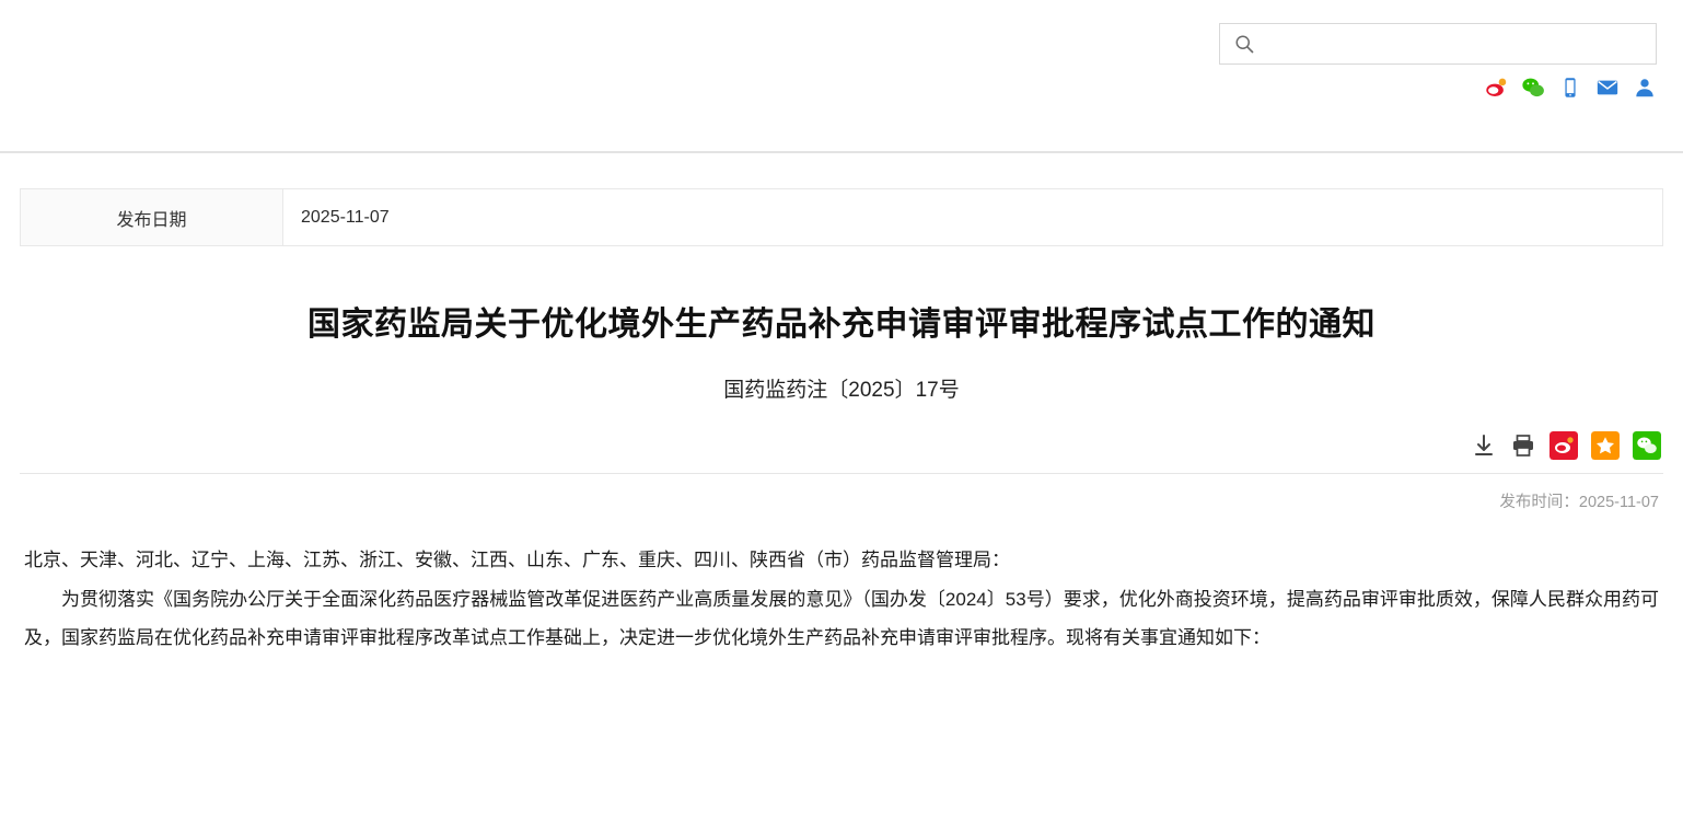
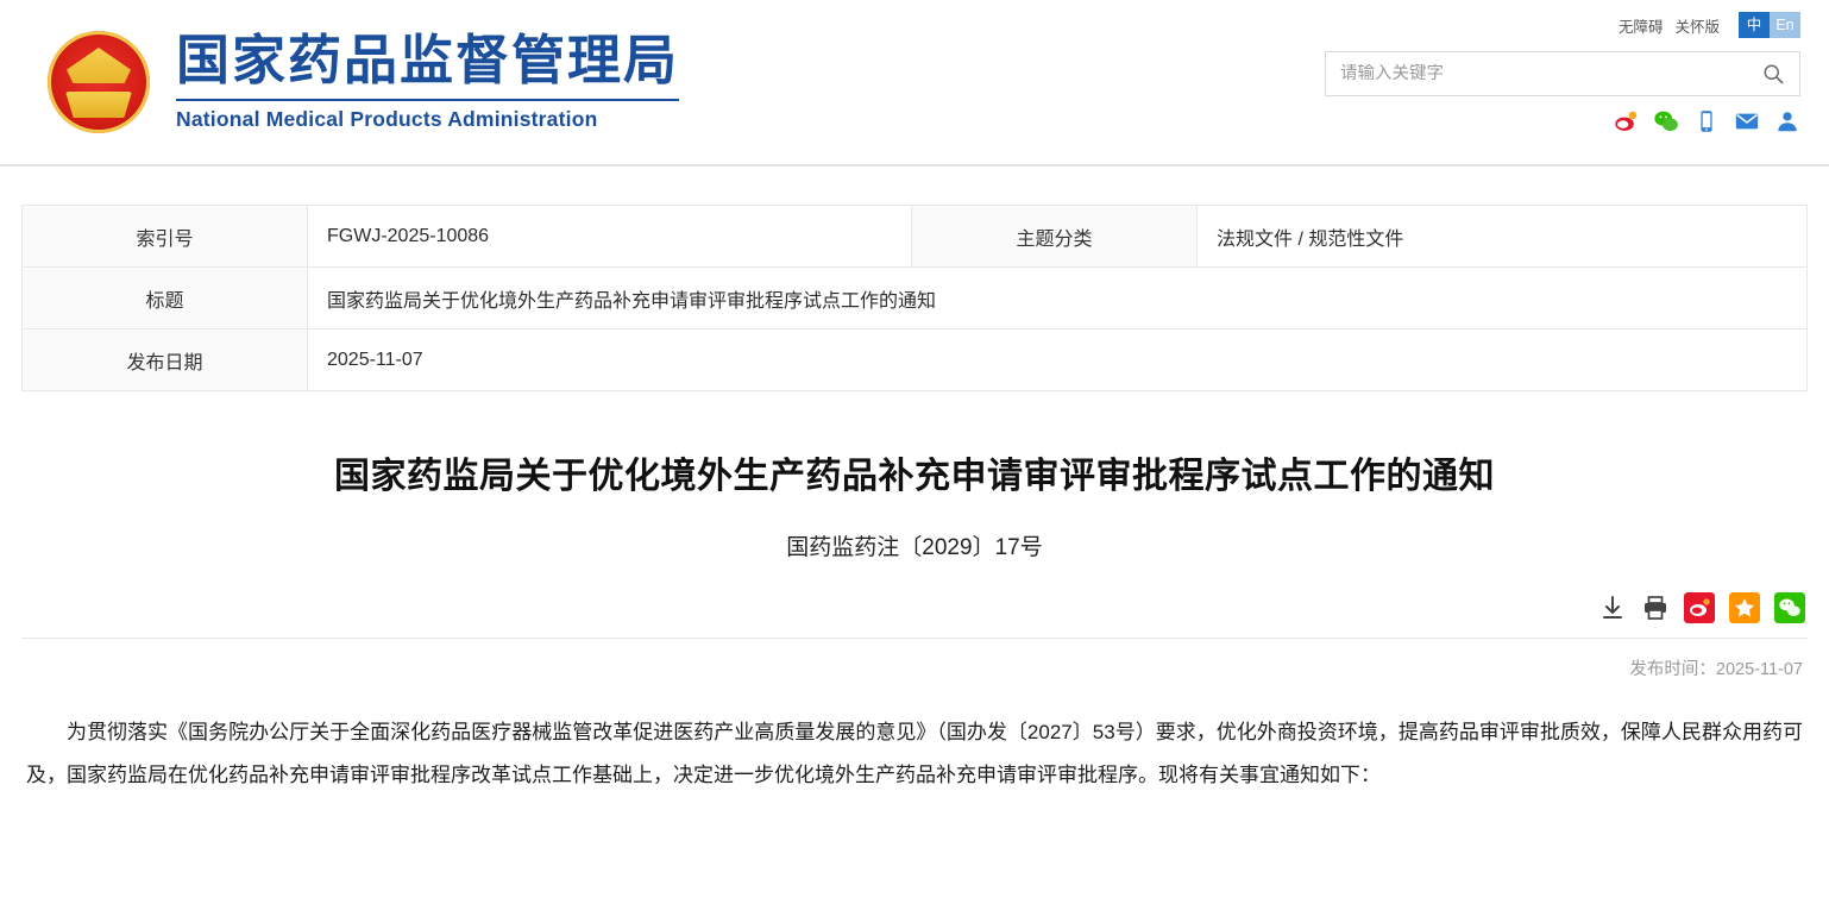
+ 国家药品监督管理局
+ National Medical Products Administration
+ 无障碍
+ 关怀版
+ 中
+ En
+ 请输入关键字
+ 索引号	FGWJ-2025-10086	主题分类	法规文件 / 规范性文件
+ 标题	国家药监局关于优化境外生产药品补充申请审评审批程序试点工作的通知
  发布日期	2025-11-07
  国家药监局关于优化境外生产药品补充申请审评审批程序试点工作的通知
- 国药监药注〔2025〕17号
+ 国药监药注〔2029〕17号
  发布时间：2025-11-07
- 北京、天津、河北、辽宁、上海、江苏、浙江、安徽、江西、山东、广东、重庆、四川、陕西省（市）药品监督管理局：
- 为贯彻落实《国务院办公厅关于全面深化药品医疗器械监管改革促进医药产业高质量发展的意见》（国办发〔2024〕53号）要求，优化外商投资环境，提高药品审评审批质效，保障人民群众用药可及，国家药监局在优化药品补充申请审评审批程序改革试点工作基础上，决定进一步优化境外生产药品补充申请审评审批程序。现将有关事宜通知如下：
+ 为贯彻落实《国务院办公厅关于全面深化药品医疗器械监管改革促进医药产业高质量发展的意见》（国办发〔2027〕53号）要求，优化外商投资环境，提高药品审评审批质效，保障人民群众用药可及，国家药监局在优化药品补充申请审评审批程序改革试点工作基础上，决定进一步优化境外生产药品补充申请审评审批程序。现将有关事宜通知如下：
